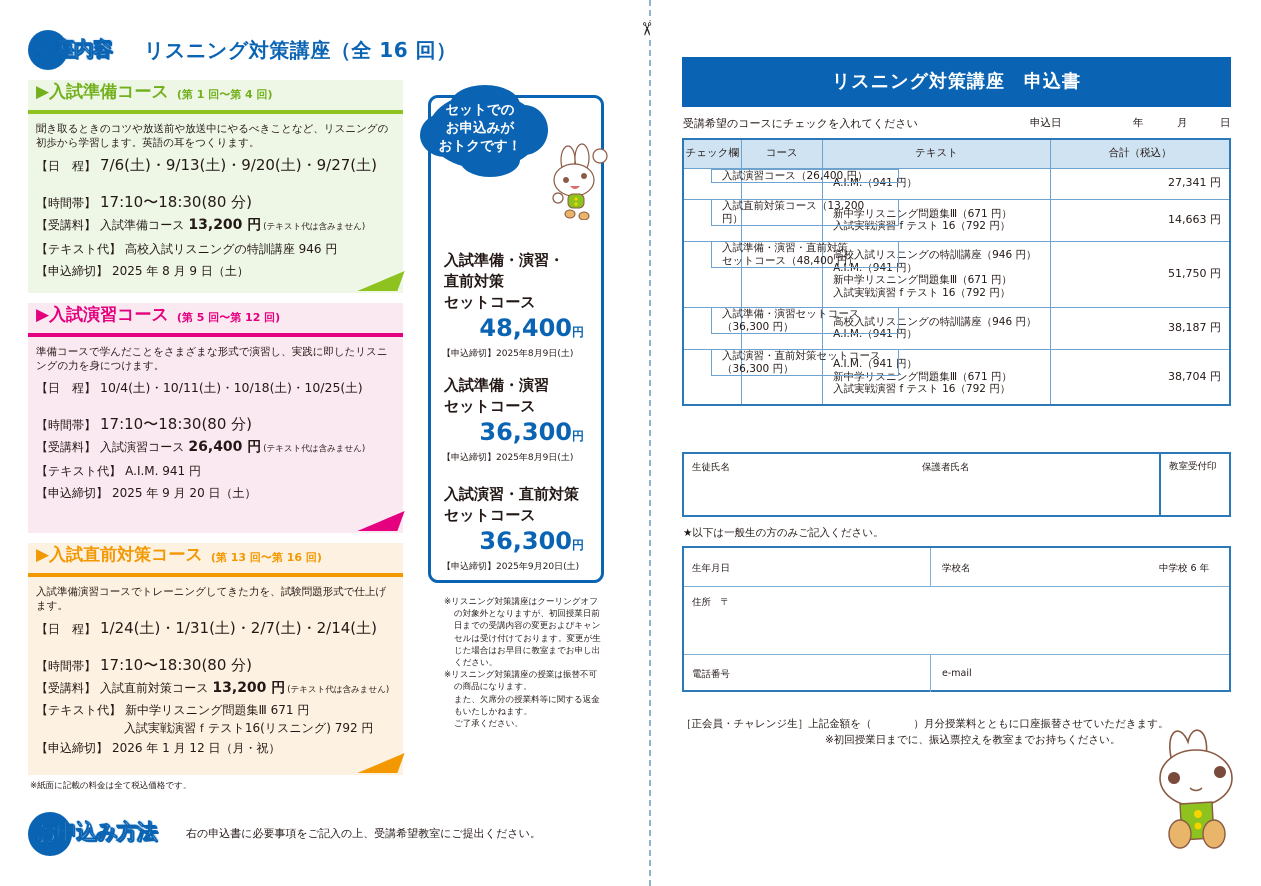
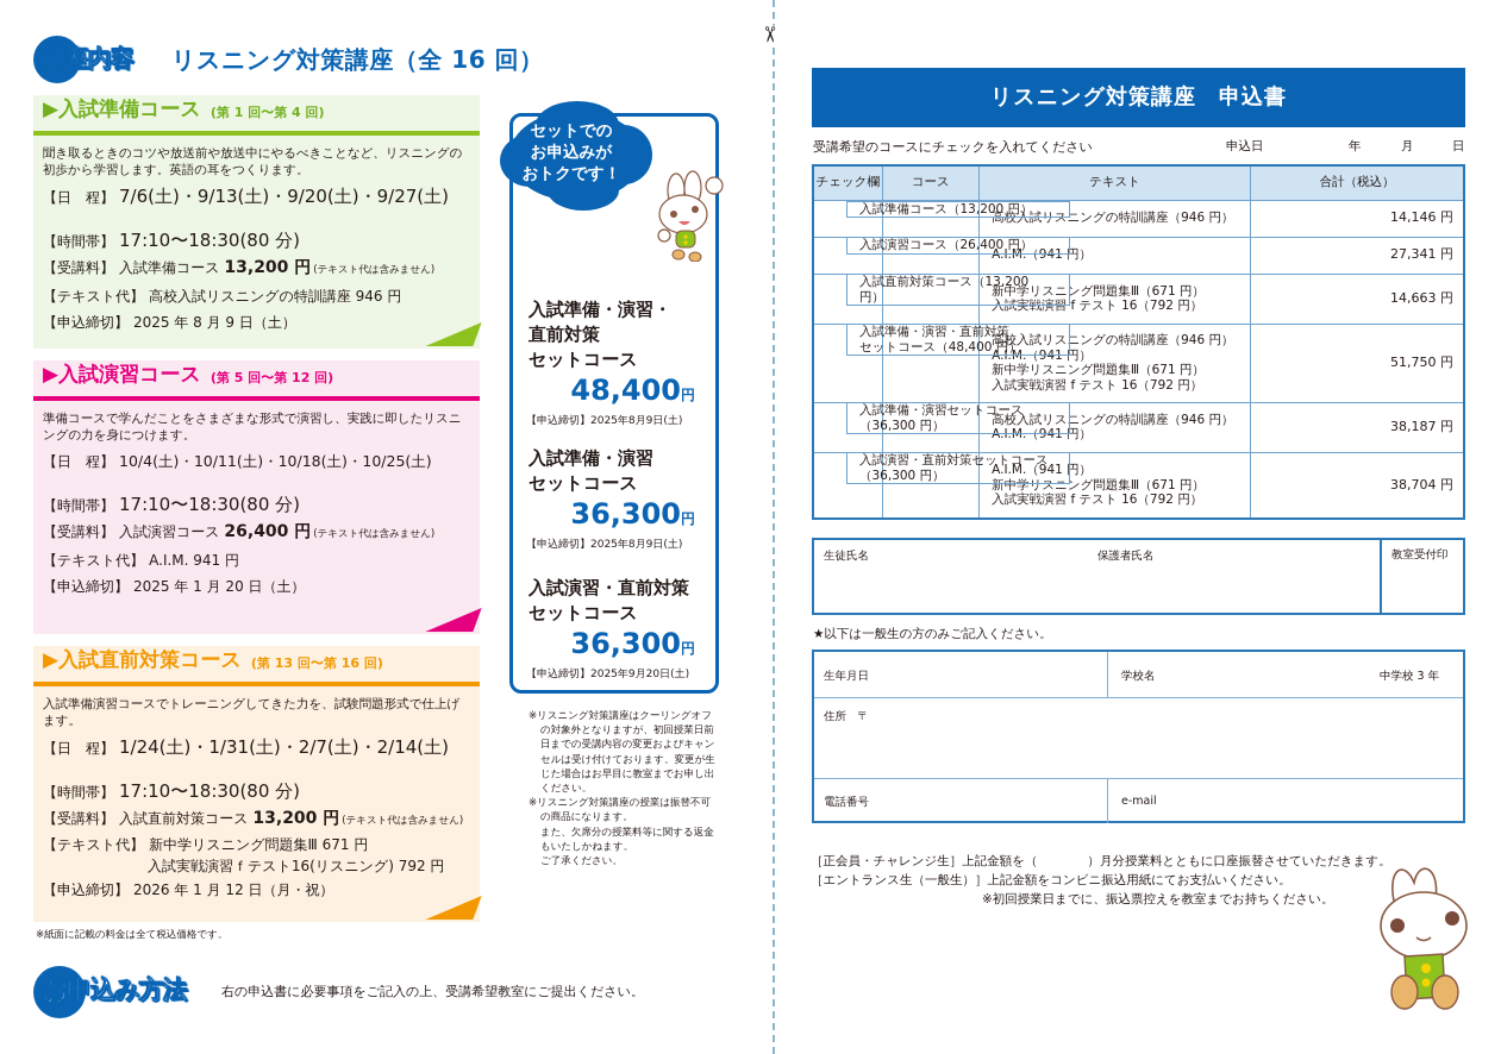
  講座内容
  リスニング対策講座（全 16 回）
  ▶入試準備コース
  (第 1 回〜第 4 回)
  聞き取るときのコツや放送前や放送中にやるべきことなど、リスニングの初歩から学習します。英語の耳をつくります。
  【日 程】
  7/6(土)・9/13(土)・9/20(土)・9/27(土)
  【時間帯】
  17:10〜18:30(80 分)
  【受講料】
  入試準備コース
  13,200 円
  (テキスト代は含みません)
  【テキスト代】
  高校入試リスニングの特訓講座 946 円
  【申込締切】
  2025 年 8 月 9 日（土）
  ▶入試演習コース
  (第 5 回〜第 12 回)
  準備コースで学んだことをさまざまな形式で演習し、実践に即したリスニングの力を身につけます。
  【日 程】
  10/4(土)・10/11(土)・10/18(土)・10/25(土)
  【時間帯】
  17:10〜18:30(80 分)
  【受講料】
  入試演習コース
  26,400 円
  (テキスト代は含みません)
  【テキスト代】
  A.I.M. 941 円
  【申込締切】
- 2025 年 9 月 20 日（土）
+ 2025 年 1 月 20 日（土）
  ▶入試直前対策コース
  (第 13 回〜第 16 回)
  入試準備演習コースでトレーニングしてきた力を、試験問題形式で仕上げます。
  【日 程】
  1/24(土)・1/31(土)・2/7(土)・2/14(土)
  【時間帯】
  17:10〜18:30(80 分)
  【受講料】
  入試直前対策コース
  13,200 円
  (テキスト代は含みません)
  【テキスト代】
  新中学リスニング問題集Ⅲ 671 円
  入試実戦演習ｆテスト16(リスニング) 792 円
  【申込締切】
  2026 年 1 月 12 日（月・祝）
  ※紙面に記載の料金は全て税込価格です。
  セットでの
  お申込みが
  おトクです！
  入試準備・演習・
  直前対策
  セットコース
  48,400円
  【申込締切】2025年8月9日(土)
  入試準備・演習
  セットコース
  36,300円
  【申込締切】2025年8月9日(土)
  入試演習・直前対策
  セットコース
  36,300円
  【申込締切】2025年9月20日(土)
  ※リスニング対策講座はクーリングオフの対象外となりますが、初回授業日前日までの受講内容の変更およびキャンセルは受け付けております。変更が生じた場合はお早目に教室までお申し出ください。
  ※リスニング対策講座の授業は振替不可の商品になります。
  また、欠席分の授業料等に関する返金もいたしかねます。
  ご了承ください。
  お申込み方法
  右の申込書に必要事項をご記入の上、受講希望教室にご提出ください。
  リスニング対策講座 申込書
  受講希望のコースにチェックを入れてください
  申込日
  年
  月
  日
  チェック欄	コース	テキスト	合計（税込）
+ 入試準備コース（13,200 円）			高校入試リスニングの特訓講座（946 円）	14,146 円
  入試演習コース（26,400 円）			A.I.M.（941 円）	27,341 円
  入試直前対策コース（13,200 円）			新中学リスニング問題集Ⅲ（671 円）入試実戦演習 f テスト 16（792 円）	14,663 円
  入試準備・演習・直前対策セットコース（48,400 円）			高校入試リスニングの特訓講座（946 円）A.I.M.（941 円）新中学リスニング問題集Ⅲ（671 円）入試実戦演習 f テスト 16（792 円）	51,750 円
  入試準備・演習セットコース（36,300 円）			高校入試リスニングの特訓講座（946 円）A.I.M.（941 円）	38,187 円
  入試演習・直前対策セットコース（36,300 円）			A.I.M.（941 円）新中学リスニング問題集Ⅲ（671 円）入試実戦演習 f テスト 16（792 円）	38,704 円
  生徒氏名
  保護者氏名
  教室受付印
  ★以下は一般生の方のみご記入ください。
  生年月日
  学校名
- 中学校 6 年
+ 中学校 3 年
  住所 〒
  電話番号
  e-mail
  ［正会員・チャレンジ生］上記金額を（ ）月分授業料とともに口座振替させていただきます。
+ ［エントランス生（一般生）］上記金額をコンビニ振込用紙にてお支払いください。
  ※初回授業日までに、振込票控えを教室までお持ちください。
